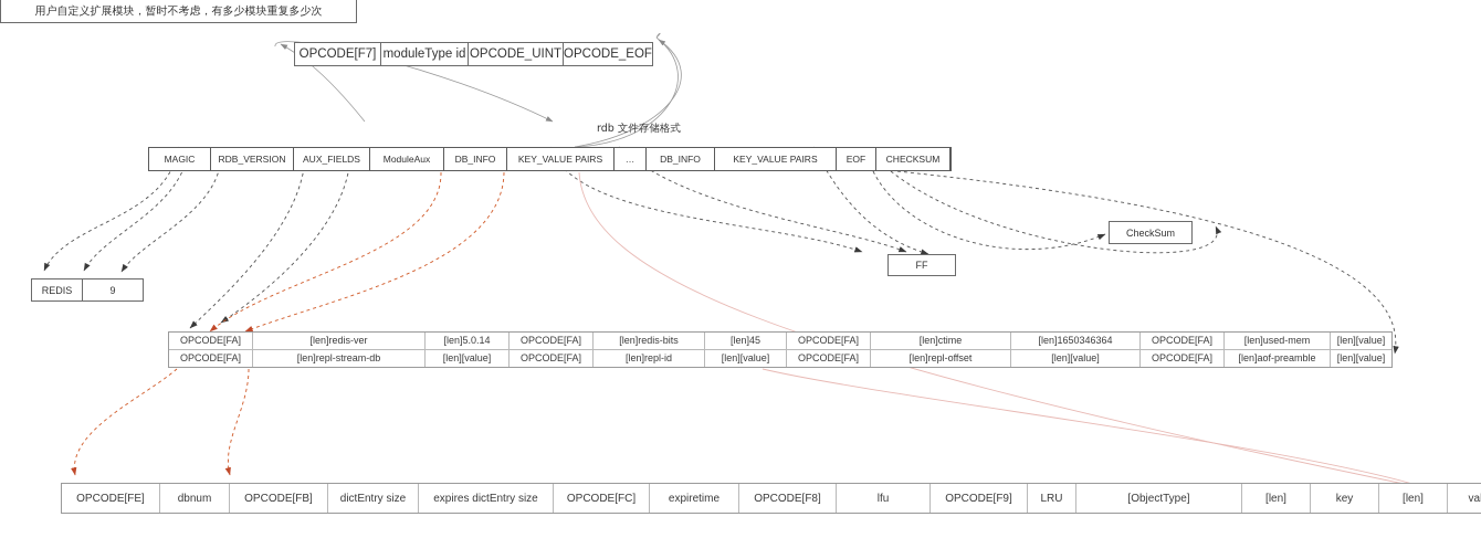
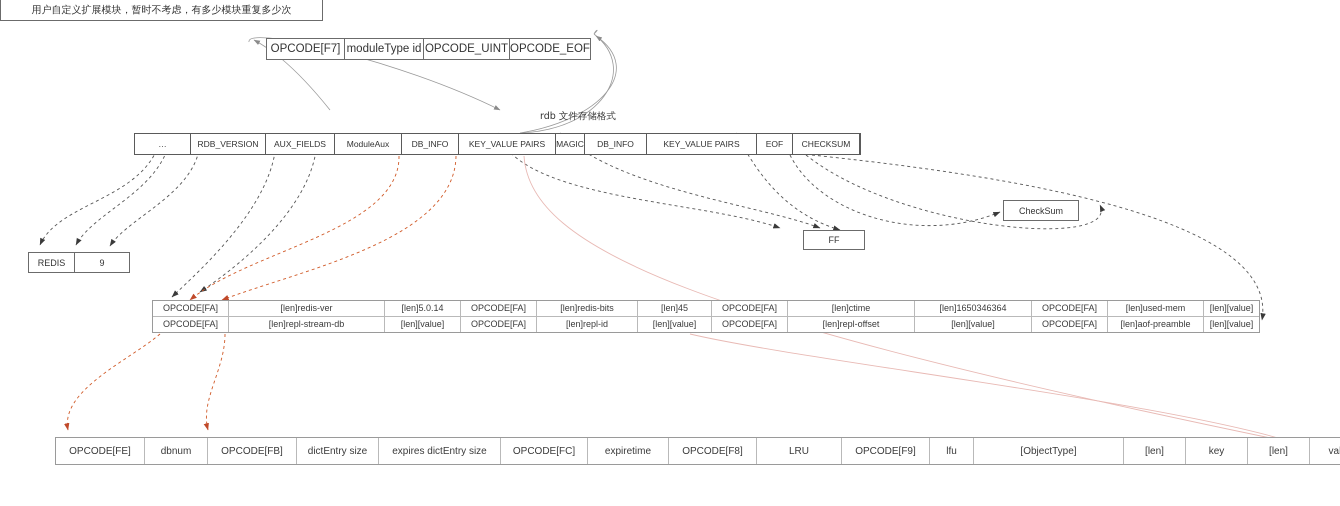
  OPCODE[F7]
  moduleType id
  OPCODE_UINT
  OPCODE_EOF
  用户自定义扩展模块，暂时不考虑，有多少模块重复多少次
  rdb 文件存储格式
- MAGIC
+ …
  RDB_VERSION
  AUX_FIELDS
  ModuleAux
  DB_INFO
  KEY_VALUE PAIRS
- …
+ MAGIC
  DB_INFO
  KEY_VALUE PAIRS
  EOF
  CHECKSUM
  REDIS
  9
  FF
  CheckSum
  OPCODE[FA]
  [len]redis-ver
  [len]5.0.14
  OPCODE[FA]
  [len]redis-bits
  [len]45
  OPCODE[FA]
  [len]ctime
  [len]1650346364
  OPCODE[FA]
  [len]used-mem
  [len][value]
  OPCODE[FA]
  [len]repl-stream-db
  [len][value]
  OPCODE[FA]
  [len]repl-id
  [len][value]
  OPCODE[FA]
  [len]repl-offset
  [len][value]
  OPCODE[FA]
  [len]aof-preamble
  [len][value]
  OPCODE[FE]
  dbnum
  OPCODE[FB]
  dictEntry size
  expires dictEntry size
  OPCODE[FC]
  expiretime
  OPCODE[F8]
- lfu
+ LRU
  OPCODE[F9]
- LRU
+ lfu
  [ObjectType]
  [len]
  key
  [len]
